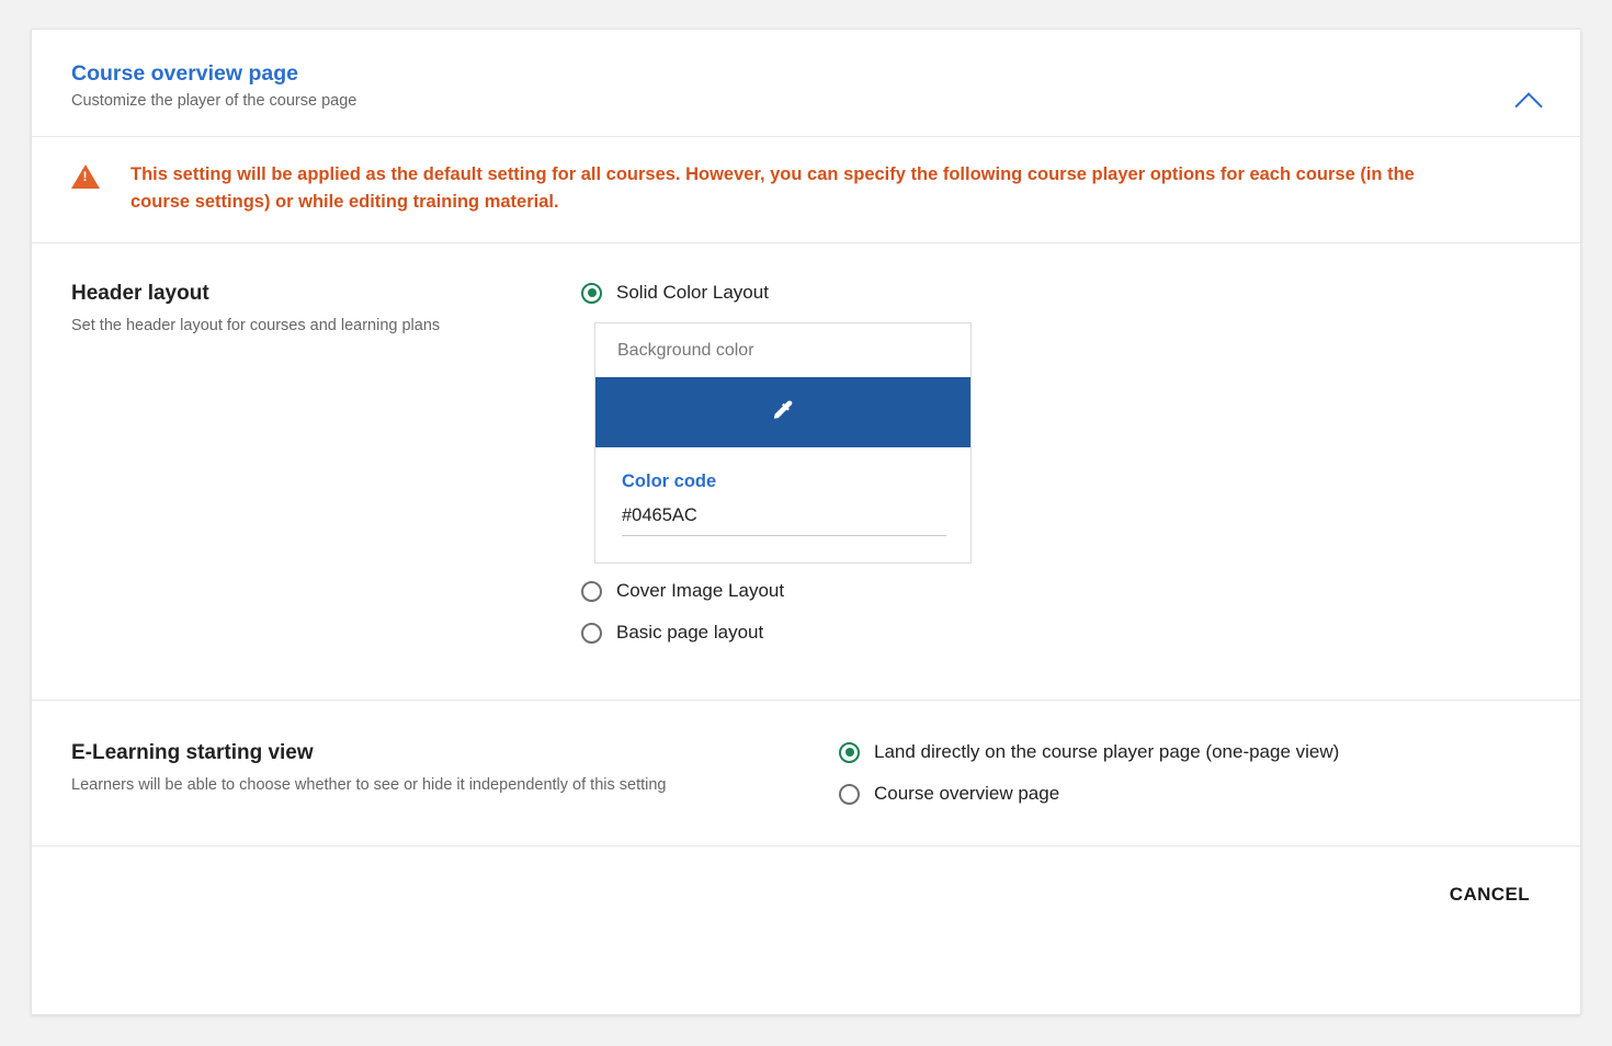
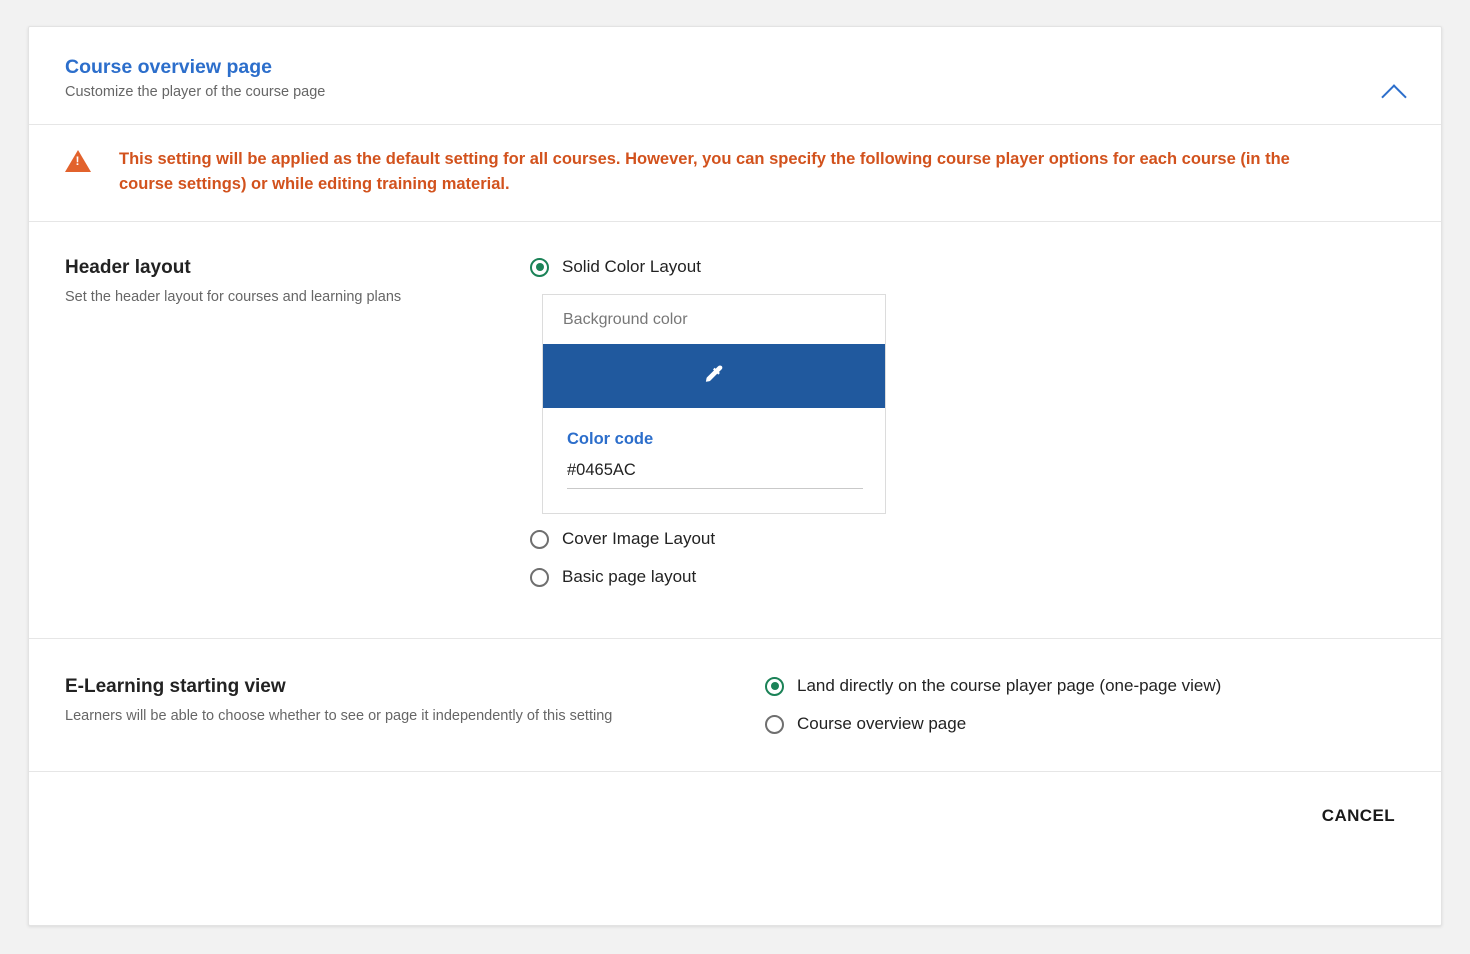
  Course overview page
  Customize the player of the course page
  This setting will be applied as the default setting for all courses. However, you can specify the following course player options for each course (in the course settings) or while editing training material.
  Header layout
  Set the header layout for courses and learning plans
  Solid Color Layout
  Background color
  Color code
  #0465AC
  Cover Image Layout
  Basic page layout
  E-Learning starting view
- Learners will be able to choose whether to see or hide it independently of this setting
+ Learners will be able to choose whether to see or page it independently of this setting
  Land directly on the course player page (one-page view)
  Course overview page
  CANCEL
